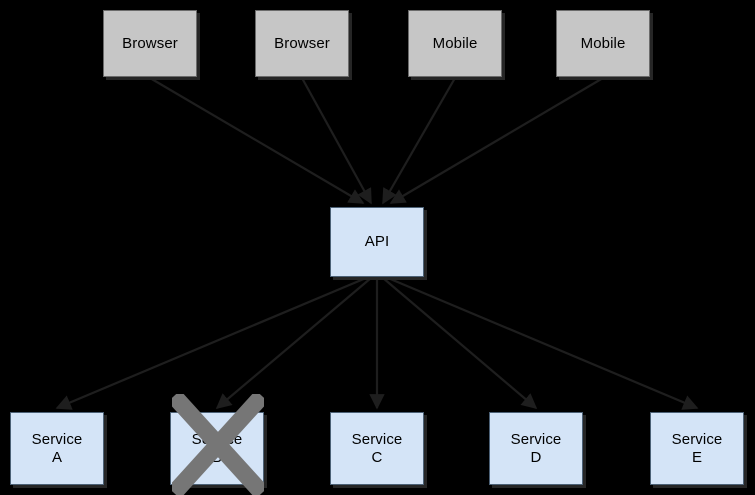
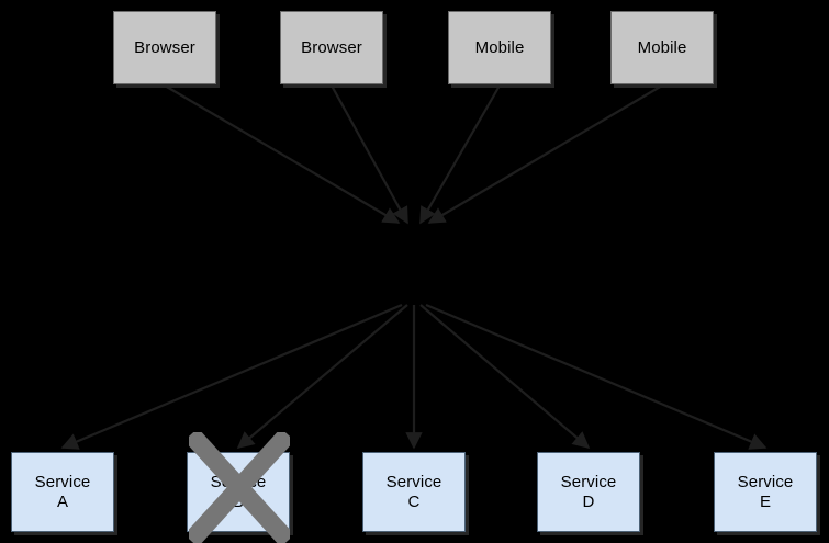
  Browser
  Browser
  Mobile
  Mobile
- API
  Service
  A
  Service
  C
  Service
  D
  Service
  E
